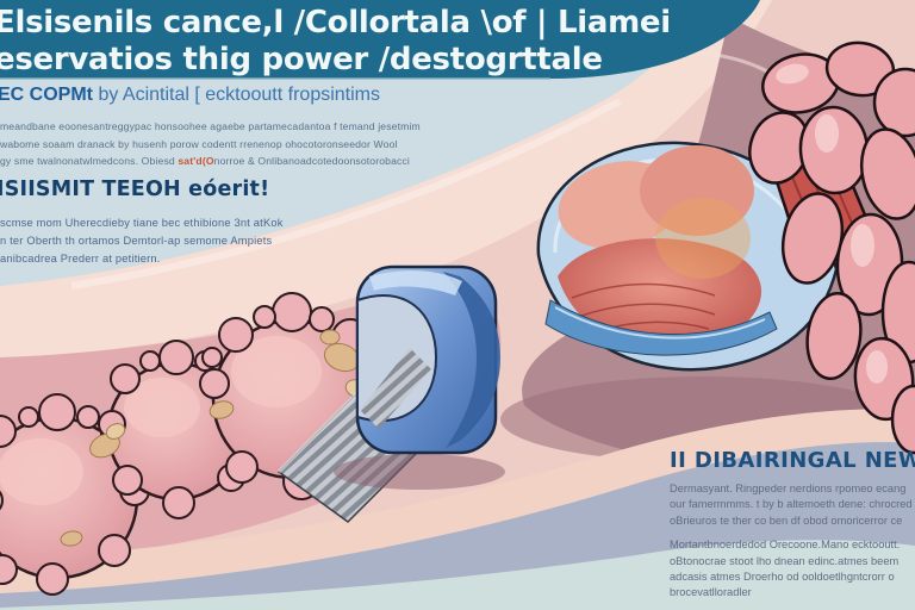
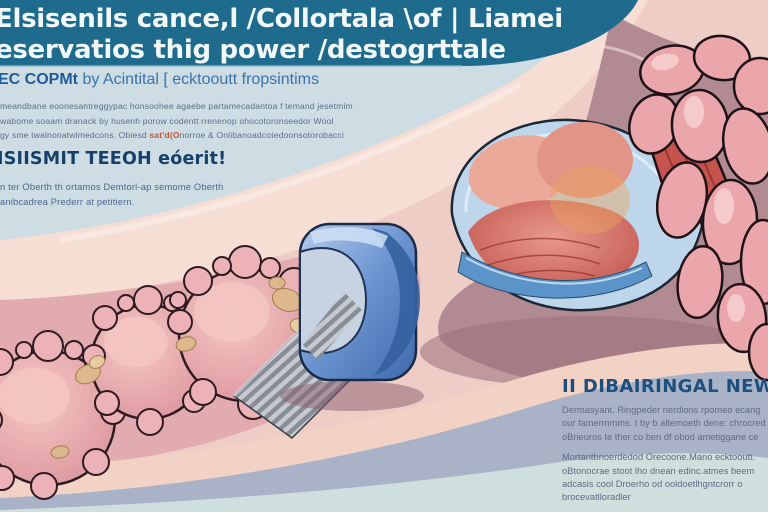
  Elsisenils cance,l /Collortala \of | Liamei
  eservatios thig power /destogrttale
  EC COPMt by Acintital [ ecktooutt fropsintims
  meandbane eoonesantreggypac honsoohee agaebe partamecadantoa f temand jesetmim
  wabome soaam dranack by husenh porow codentt rrenenop ohocotoronseedor Wool
  gy sme twalnonatwlmedcons. Obiesd sat'd(Onorroe & Onlibanoadcotedoonsotorobacci
  ISIISMIT TEEOH eóerit!
- scmse mom Uherecdieby tiane bec ethibione 3nt atKok
- n ter Oberth th ortamos Demtorl-ap semome Ampiets
+ n ter Oberth th ortamos Demtorl-ap semome Oberth
  anibcadrea Prederr at petitiern.
  II DIBAIRINGAL NEW
  Dermasyant. Ringpeder nerdions rpomeo ecang
  our famermmms. t by b altemoeth dene: chrocred
- oBrieuros te ther co ben df obod omoricerror ce
+ oBrieuros te ther co ben df obod ametiggane ce
  Mortantbnoerdedod Orecoone.Mano ecktooutt.
  oBtonocrae stoot lho dnean edinc.atmes beem
- adcasis atmes Droerho od ooldoetlhgntcrorr o
+ adcasis cool Droerho od ooldoetlhgntcrorr o
  brocevatlloradler
